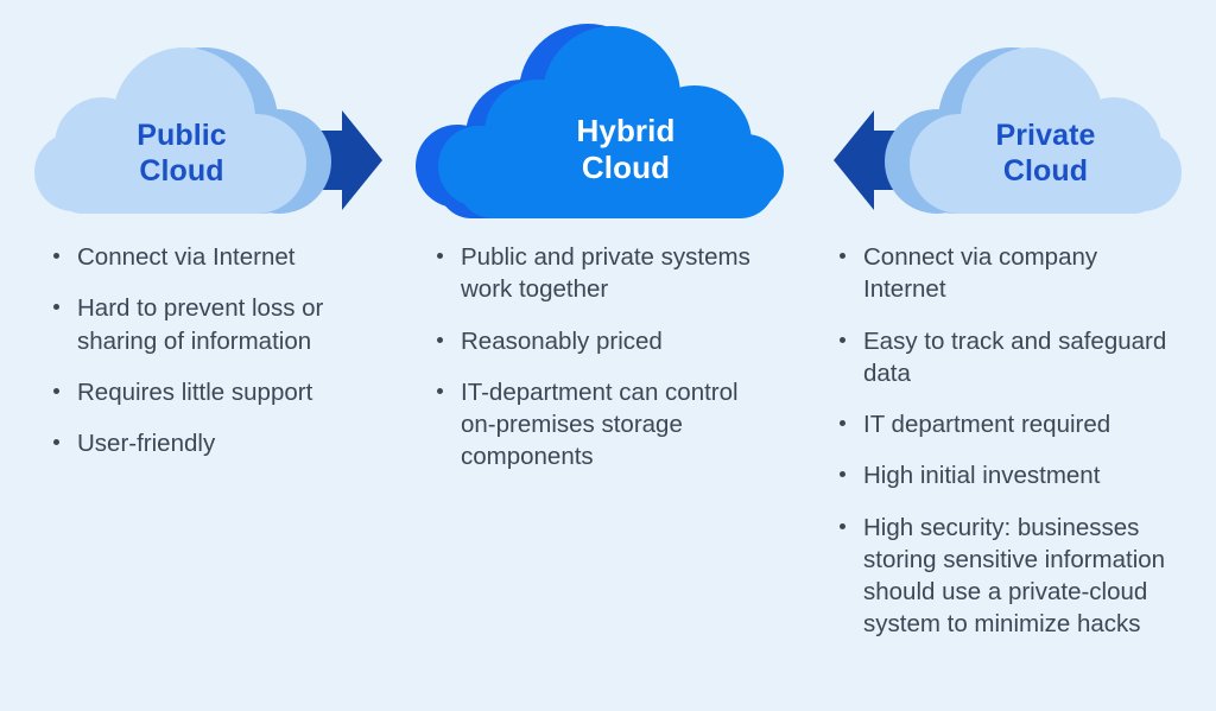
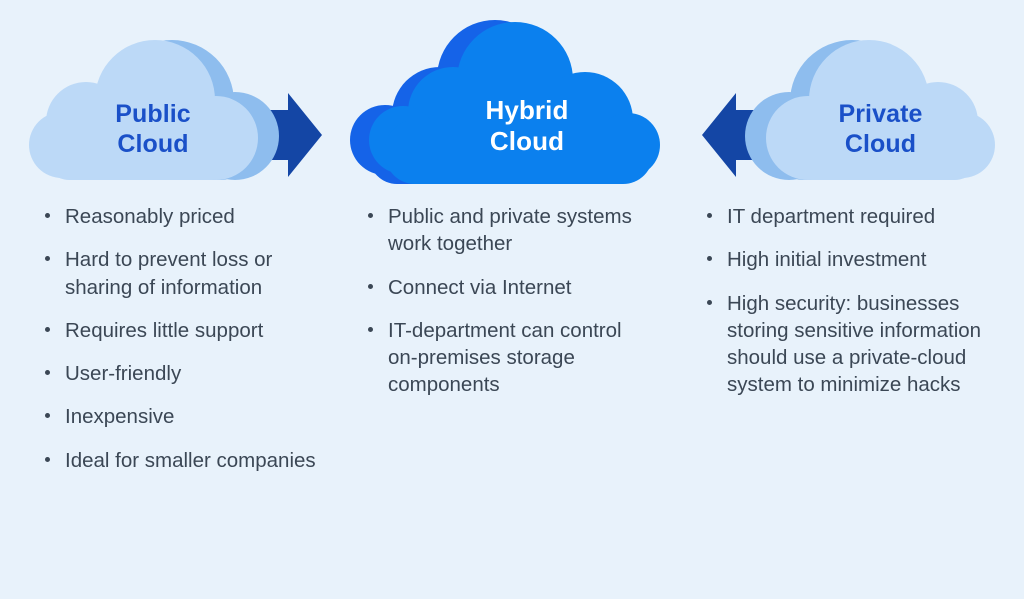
  Public
  Cloud
  Hybrid
  Cloud
  Private
  Cloud
- Connect via Internet
+ Reasonably priced
  Hard to prevent loss or sharing of information
  Requires little support
  User-friendly
+ Inexpensive
+ Ideal for smaller companies
  Public and private systems work together
- Reasonably priced
+ Connect via Internet
  IT-department can control on-premises storage components
- Connect via company Internet
- Easy to track and safeguard data
  IT department required
  High initial investment
  High security: businesses storing sensitive information should use a private-cloud system to minimize hacks
